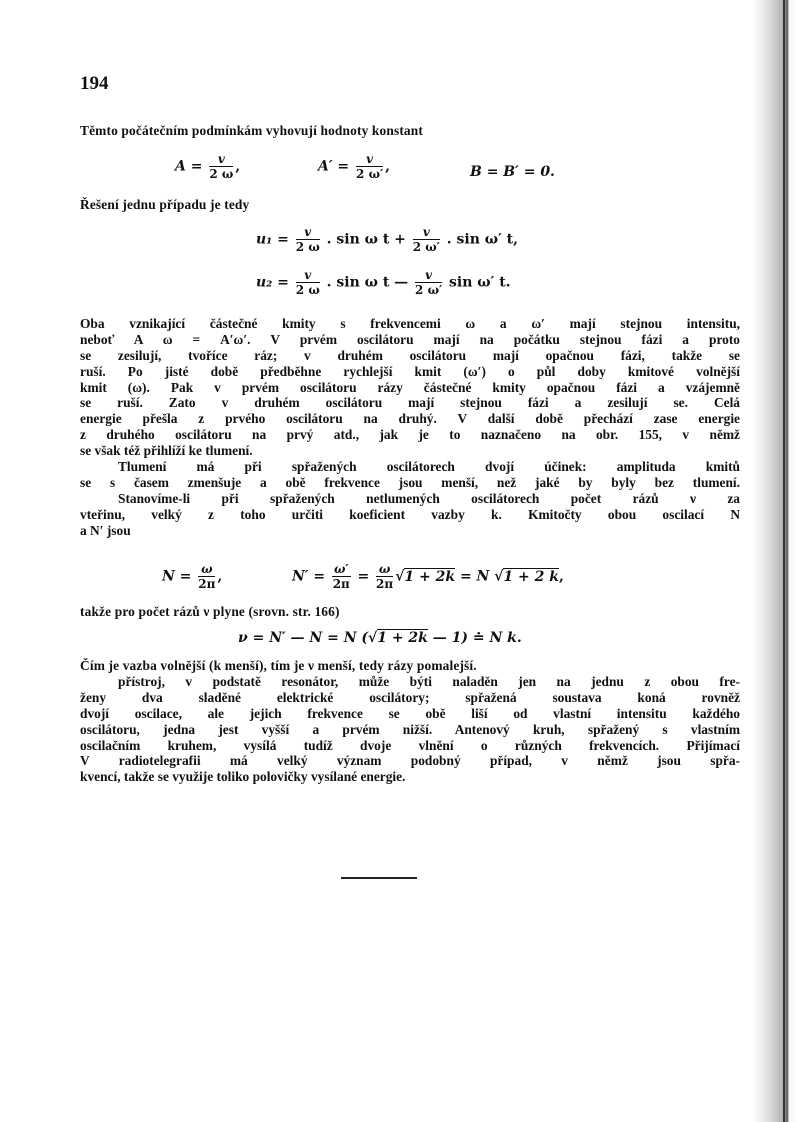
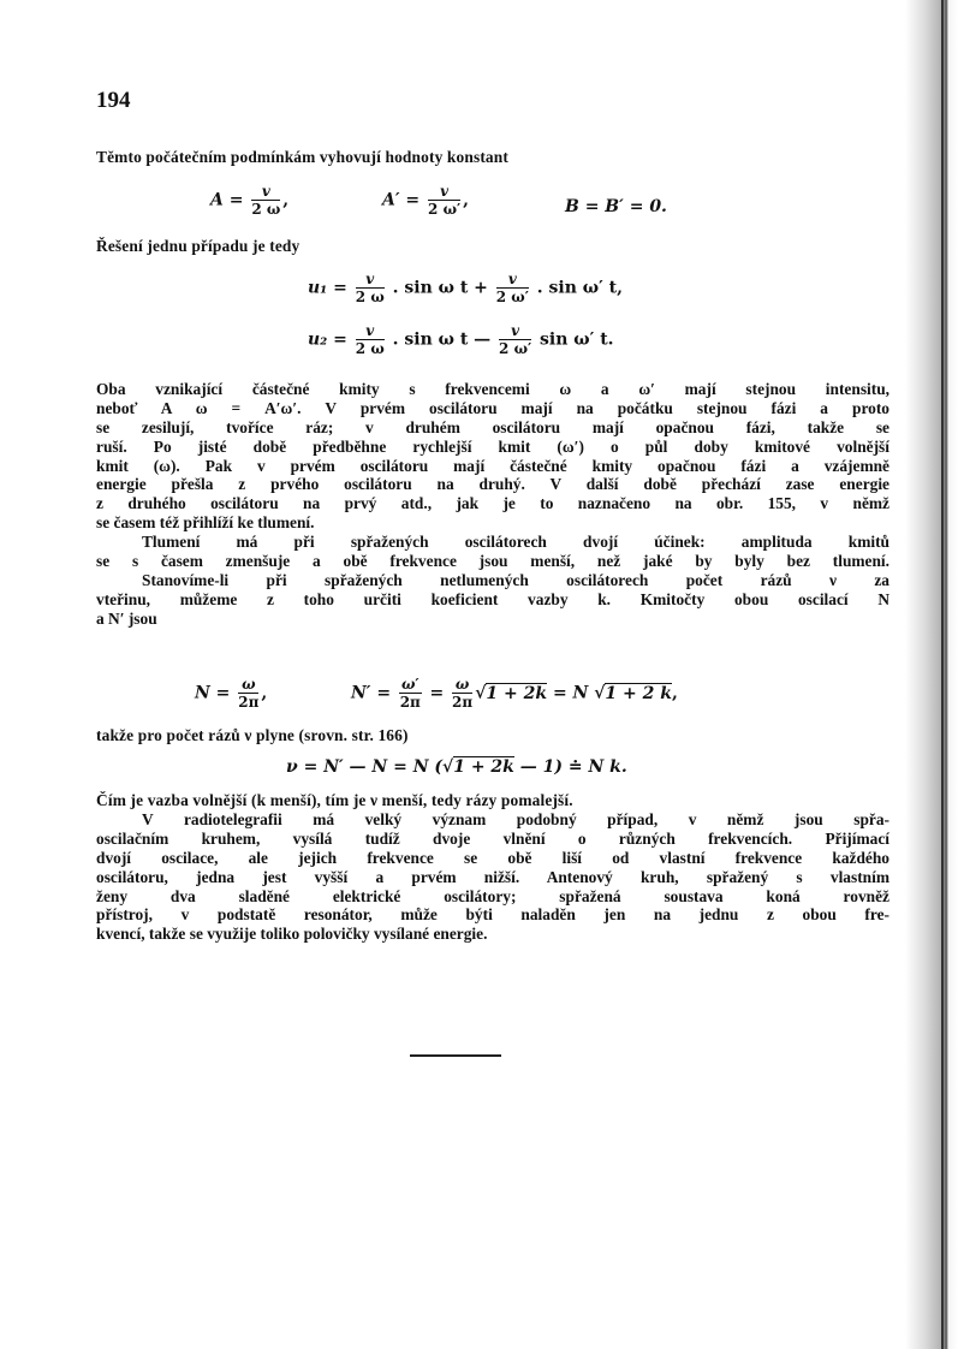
  194
  Těmto počátečním podmínkám vyhovují hodnoty konstant
  A =
  v
  2 ω
  ,
  A′ =
  v
  2 ω′
  ,
  B = B′ = 0.
  Řešení jednu případu je tedy
  u₁ =
  v
  2 ω
  . sin ω t +
  v
  2 ω′
  . sin ω′ t,
  u₂ =
  v
  2 ω
  . sin ω t —
  v
  2 ω′
  sin ω′ t.
  Oba vznikající částečné kmity s frekvencemi ω a ω′ mají stejnou intensitu,
  neboť A ω = A′ω′. V prvém oscilátoru mají na počátku stejnou fázi a proto
  se zesilují, tvoříce ráz; v druhém oscilátoru mají opačnou fázi, takže se
  ruší. Po jisté době předběhne rychlejší kmit (ω′) o půl doby kmitové volnější
- kmit (ω). Pak v prvém oscilátoru rázy částečné kmity opačnou fázi a vzájemně
+ kmit (ω). Pak v prvém oscilátoru mají částečné kmity opačnou fázi a vzájemně
- se ruší. Zato v druhém oscilátoru mají stejnou fázi a zesilují se. Celá
  energie přešla z prvého oscilátoru na druhý. V další době přechází zase energie
  z druhého oscilátoru na prvý atd., jak je to naznačeno na obr. 155, v němž
- se však též přihlíží ke tlumení.
+ se časem též přihlíží ke tlumení.
  Tlumení má při spřažených oscilátorech dvojí účinek: amplituda kmitů
  se s časem zmenšuje a obě frekvence jsou menší, než jaké by byly bez tlumení.
  Stanovíme-li při spřažených netlumených oscilátorech počet rázů ν za
- vteřinu, velký z toho určiti koeficient vazby k. Kmitočty obou oscilací N
+ vteřinu, můžeme z toho určiti koeficient vazby k. Kmitočty obou oscilací N
  a N′ jsou
  N =
  ω
  2π
  ,
  N′ =
  ω′
  2π
  =
  ω
  2π
  √1 + 2k = N √1 + 2 k,
  takže pro počet rázů ν plyne (srovn. str. 166)
  ν = N′ — N = N (√1 + 2k — 1) ≐ N k.
  Čím je vazba volnější (k menší), tím je ν menší, tedy rázy pomalejší.
- přístroj, v podstatě resonátor, může býti naladěn jen na jednu z obou fre-
+ V radiotelegrafii má velký význam podobný případ, v němž jsou spřa-
- ženy dva sladěné elektrické oscilátory; spřažená soustava koná rovněž
+ oscilačním kruhem, vysílá tudíž dvoje vlnění o různých frekvencích. Přijímací
- dvojí oscilace, ale jejich frekvence se obě liší od vlastní intensitu každého
+ dvojí oscilace, ale jejich frekvence se obě liší od vlastní frekvence každého
  oscilátoru, jedna jest vyšší a prvém nižší. Antenový kruh, spřažený s vlastním
- oscilačním kruhem, vysílá tudíž dvoje vlnění o různých frekvencích. Přijímací
+ ženy dva sladěné elektrické oscilátory; spřažená soustava koná rovněž
- V radiotelegrafii má velký význam podobný případ, v němž jsou spřa-
+ přístroj, v podstatě resonátor, může býti naladěn jen na jednu z obou fre-
  kvencí, takže se využije toliko polovičky vysílané energie.
